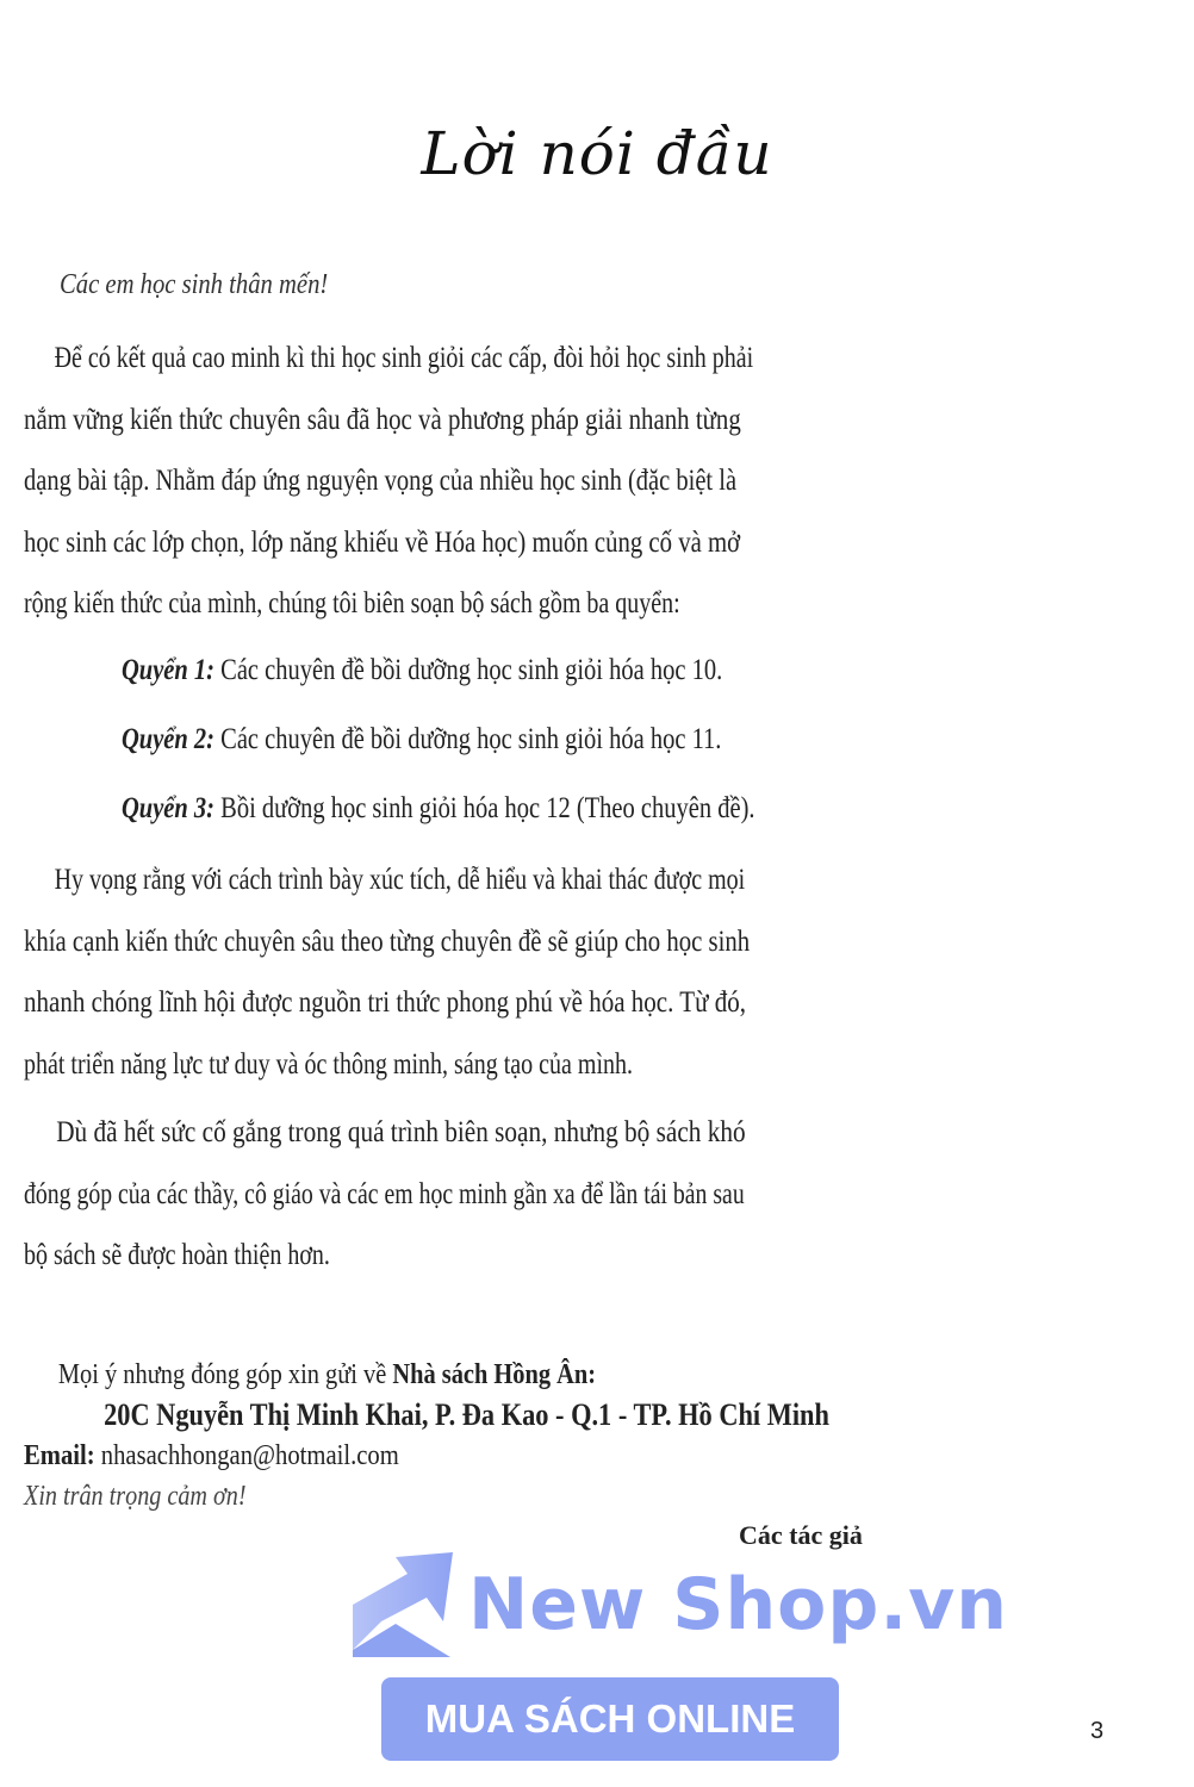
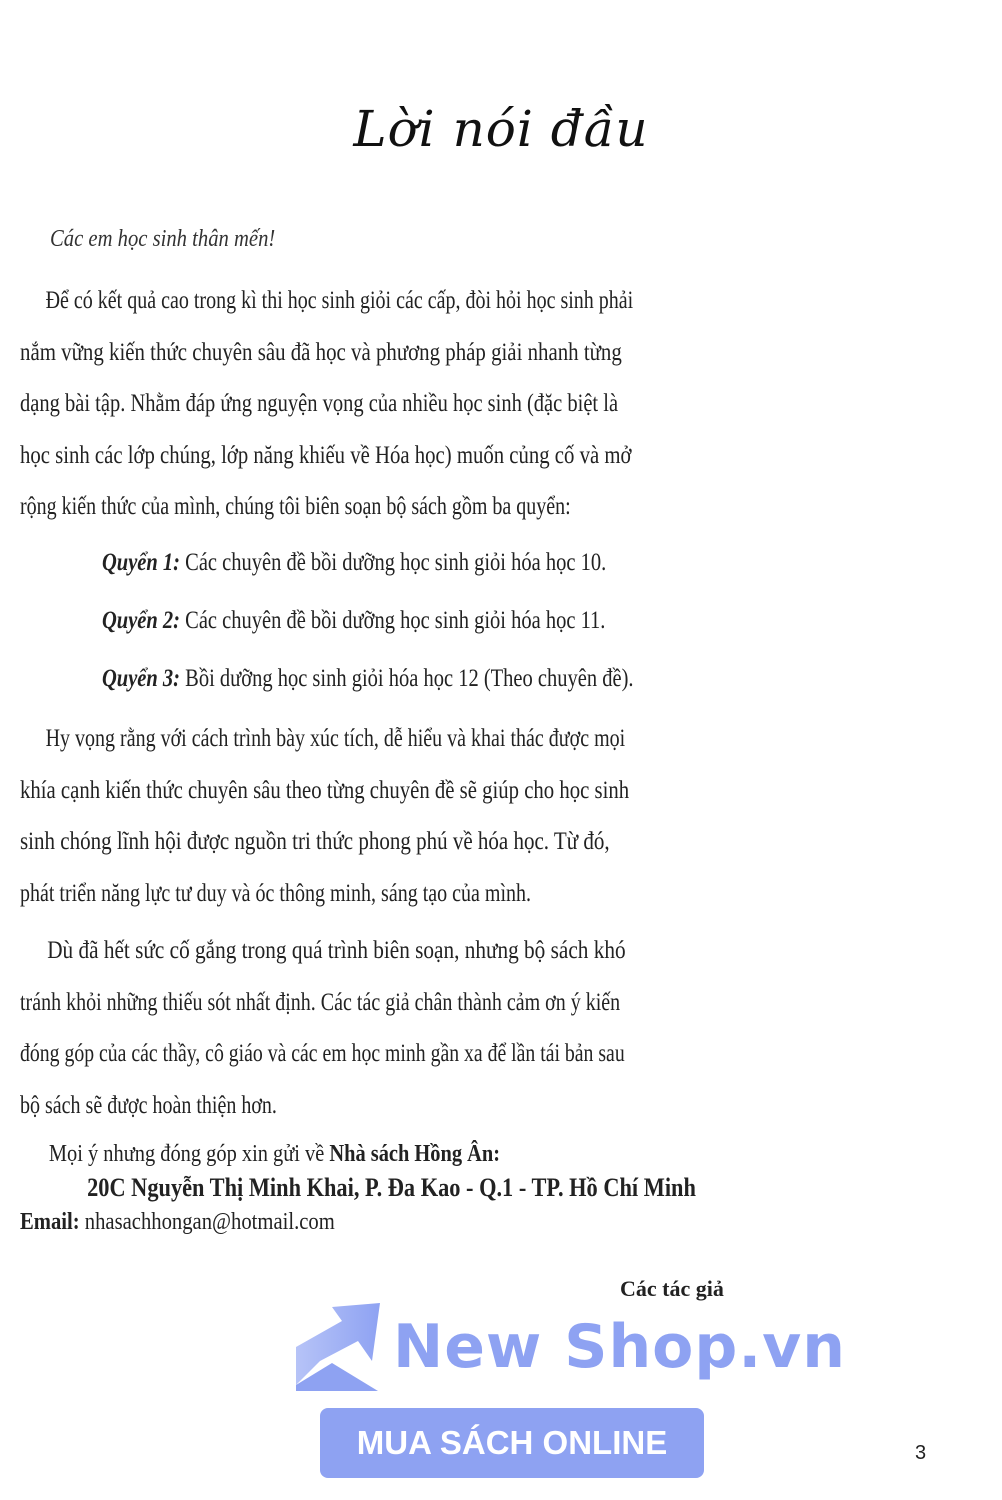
  Lời nói đầu
  Các em học sinh thân mến!
- Để có kết quả cao minh kì thi học sinh giỏi các cấp, đòi hỏi học sinh phải
+ Để có kết quả cao trong kì thi học sinh giỏi các cấp, đòi hỏi học sinh phải
  nắm vững kiến thức chuyên sâu đã học và phương pháp giải nhanh từng
  dạng bài tập. Nhằm đáp ứng nguyện vọng của nhiều học sinh (đặc biệt là
- học sinh các lớp chọn, lớp năng khiếu về Hóa học) muốn củng cố và mở
+ học sinh các lớp chúng, lớp năng khiếu về Hóa học) muốn củng cố và mở
  rộng kiến thức của mình, chúng tôi biên soạn bộ sách gồm ba quyển:
  Quyển 1: Các chuyên đề bồi dưỡng học sinh giỏi hóa học 10.
  Quyển 2: Các chuyên đề bồi dưỡng học sinh giỏi hóa học 11.
  Quyển 3: Bồi dưỡng học sinh giỏi hóa học 12 (Theo chuyên đề).
  Hy vọng rằng với cách trình bày xúc tích, dễ hiểu và khai thác được mọi
  khía cạnh kiến thức chuyên sâu theo từng chuyên đề sẽ giúp cho học sinh
- nhanh chóng lĩnh hội được nguồn tri thức phong phú về hóa học. Từ đó,
+ sinh chóng lĩnh hội được nguồn tri thức phong phú về hóa học. Từ đó,
  phát triển năng lực tư duy và óc thông minh, sáng tạo của mình.
  Dù đã hết sức cố gắng trong quá trình biên soạn, nhưng bộ sách khó
+ tránh khỏi những thiếu sót nhất định. Các tác giả chân thành cảm ơn ý kiến
  đóng góp của các thầy, cô giáo và các em học minh gần xa để lần tái bản sau
  bộ sách sẽ được hoàn thiện hơn.
  Mọi ý nhưng đóng góp xin gửi về Nhà sách Hồng Ân:
  20C Nguyễn Thị Minh Khai, P. Đa Kao - Q.1 - TP. Hồ Chí Minh
  Email: nhasachhongan@hotmail.com
- Xin trân trọng cảm ơn!
  Các tác giả
  3
  New Shop.vn
  MUA SÁCH ONLINE
